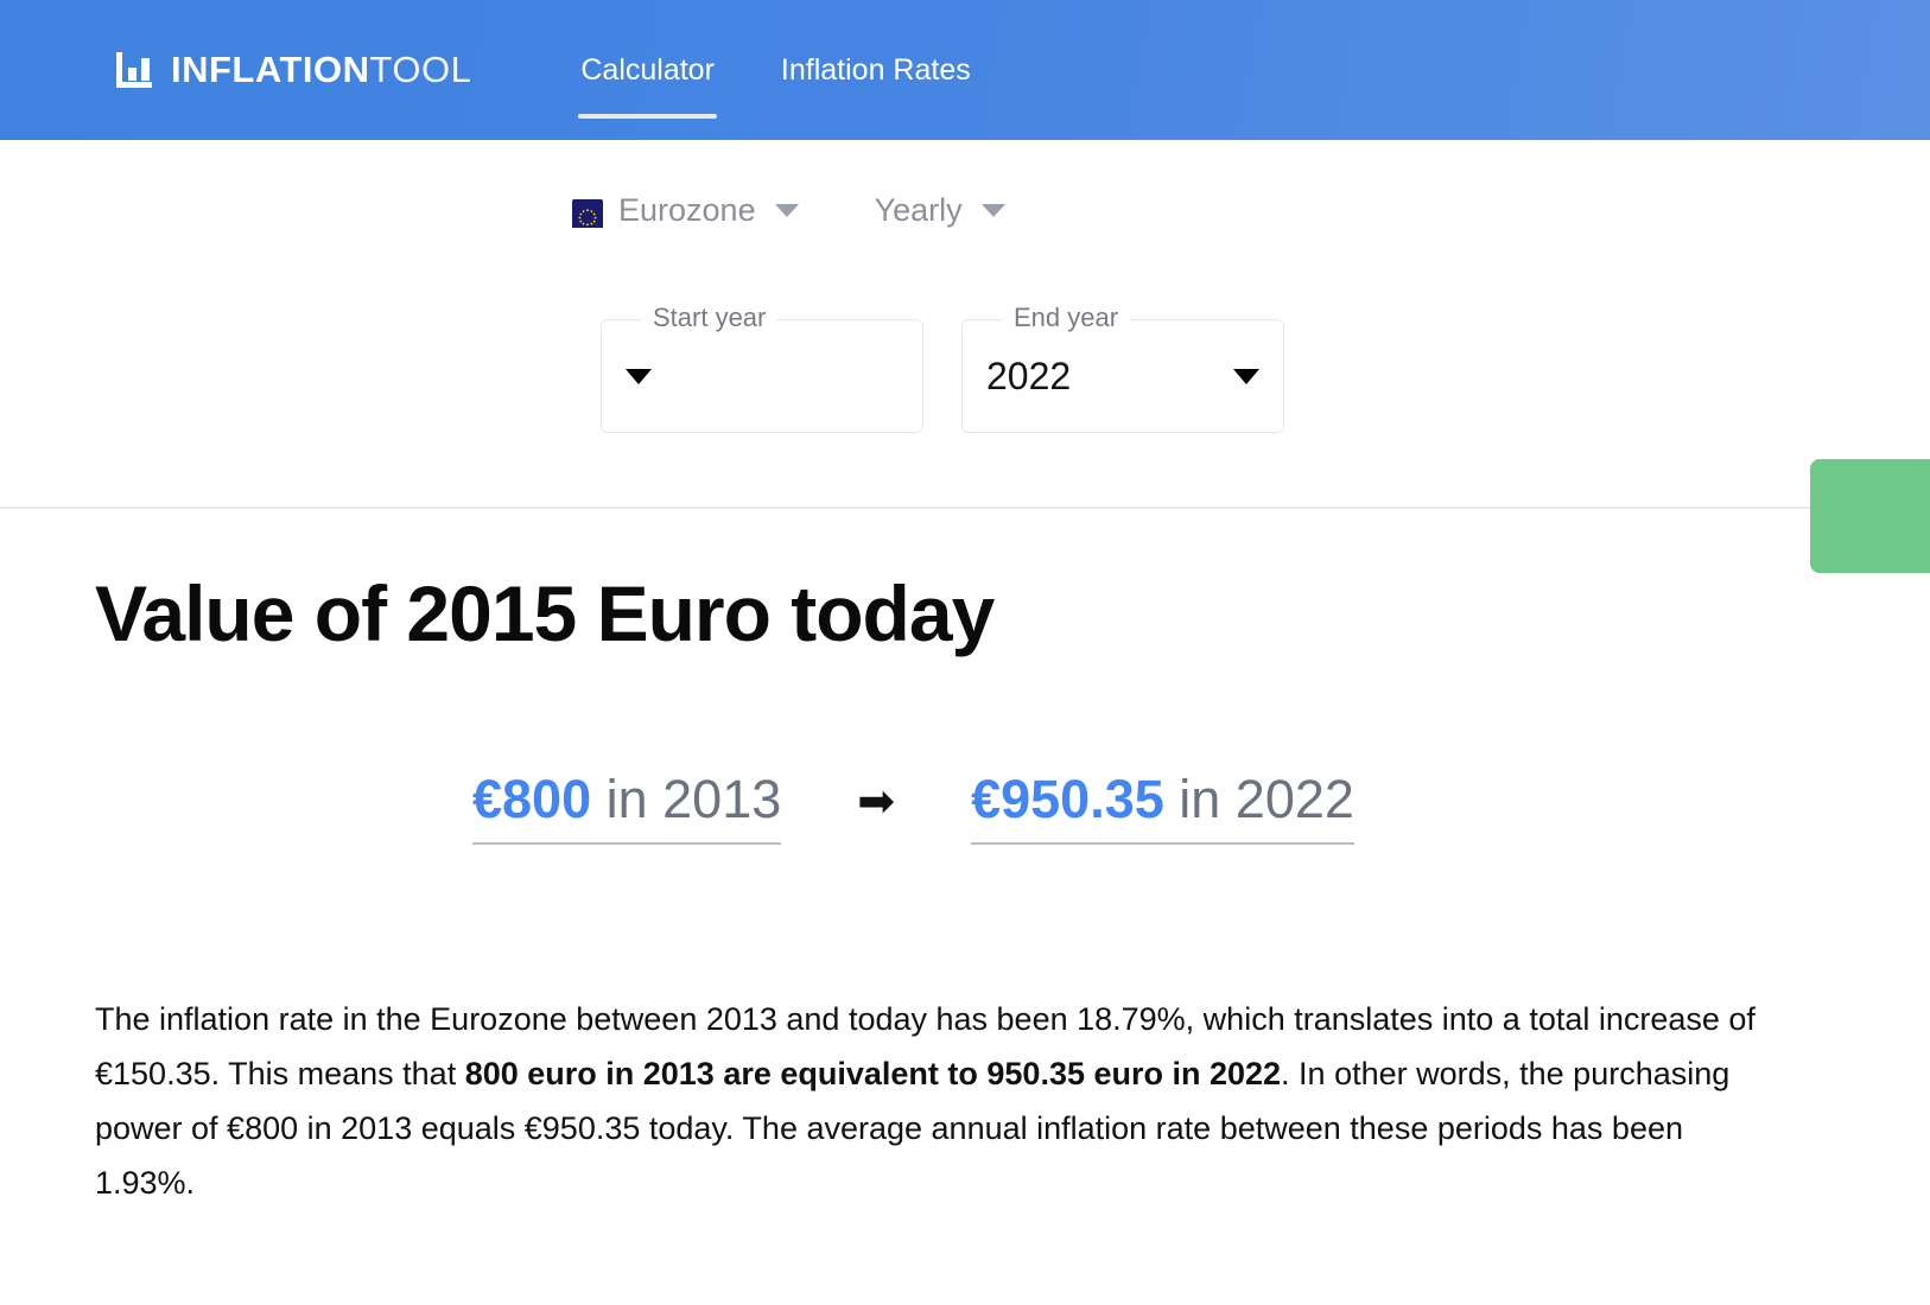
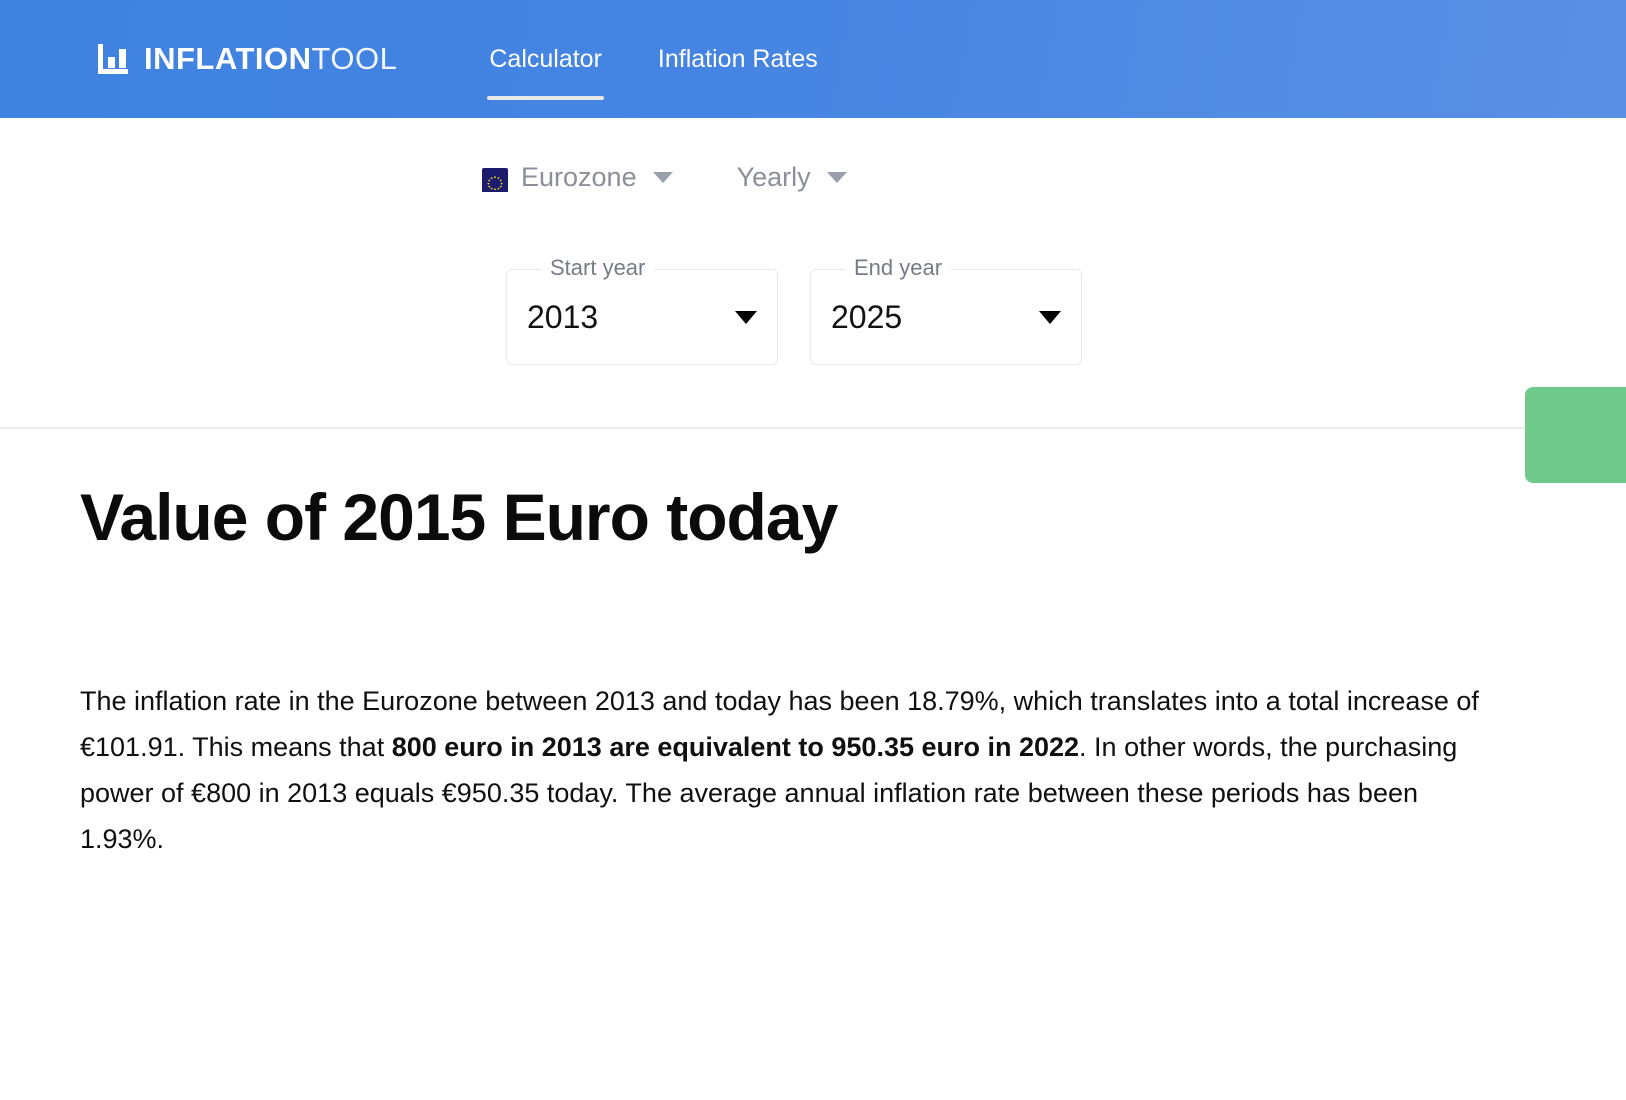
  INFLATIONTOOL
  Calculator
  Inflation Rates
  Eurozone
  Yearly
  Start year
+ 2013
  End year
- 2022
+ 2025
  Value of 2015 Euro today
- €800 in 2013
- ➡
- €950.35 in 2022
- The inflation rate in the Eurozone between 2013 and today has been 18.79%, which translates into a total increase of €150.35. This means that 800 euro in 2013 are equivalent to 950.35 euro in 2022. In other words, the purchasing power of €800 in 2013 equals €950.35 today. The average annual inflation rate between these periods has been 1.93%.
+ The inflation rate in the Eurozone between 2013 and today has been 18.79%, which translates into a total increase of €101.91. This means that 800 euro in 2013 are equivalent to 950.35 euro in 2022. In other words, the purchasing power of €800 in 2013 equals €950.35 today. The average annual inflation rate between these periods has been 1.93%.
